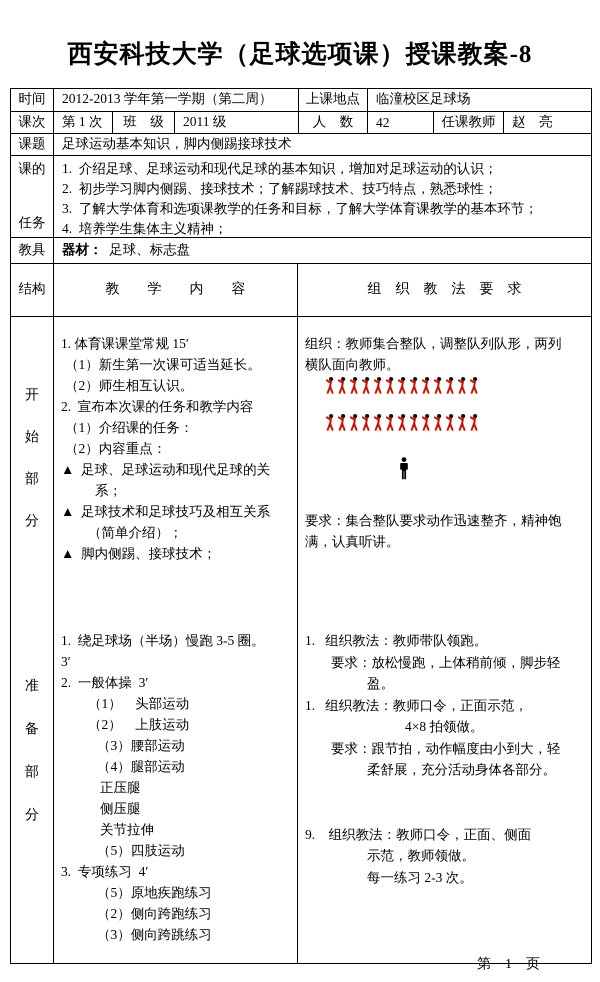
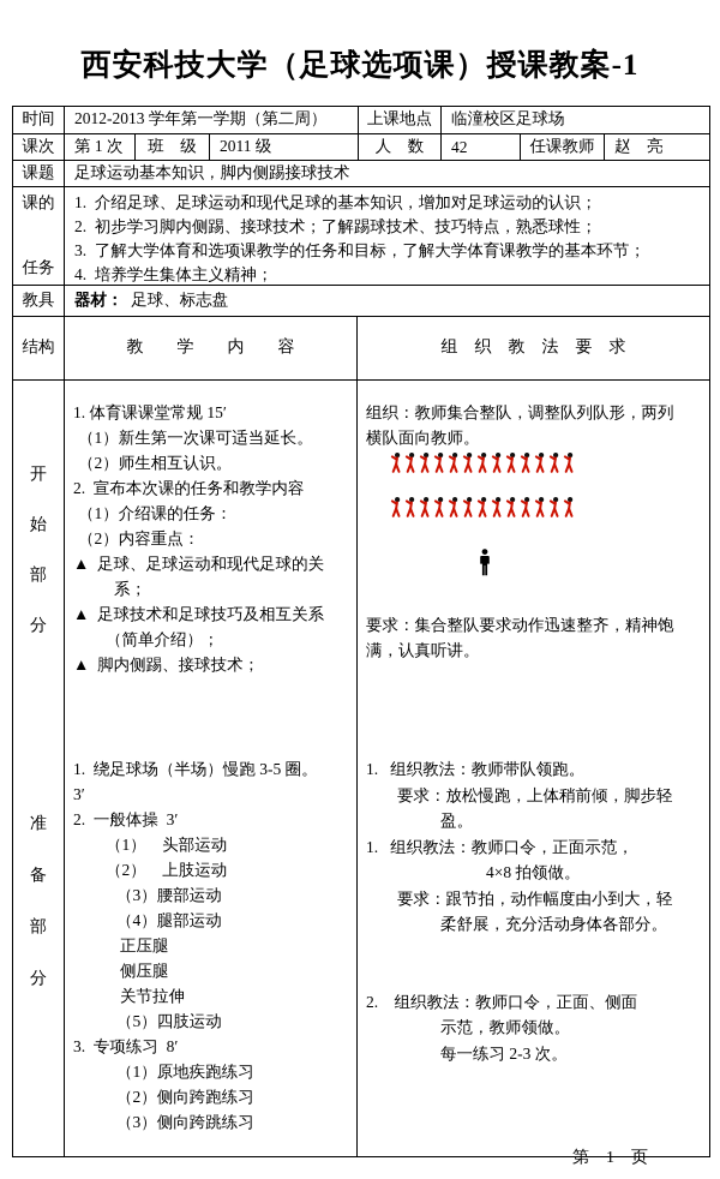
- 西安科技大学（足球选项课）授课教案-8
+ 西安科技大学（足球选项课）授课教案-1
  时间
  2012-2013 学年第一学期（第二周）
  上课地点
  临潼校区足球场
  课次
  第 1 次
  班 级
  2011 级
  人 数
  42
  任课教师
  赵 亮
  课题
  足球运动基本知识，脚内侧踢接球技术
  课的
  任务
  1. 介绍足球、足球运动和现代足球的基本知识，增加对足球运动的认识；
  2. 初步学习脚内侧踢、接球技术；了解踢球技术、技巧特点，熟悉球性；
  3. 了解大学体育和选项课教学的任务和目标，了解大学体育课教学的基本环节；
  4. 培养学生集体主义精神；
  教具
  器材：
  足球、标志盘
  结构
  教 学 内 容
  组 织 教 法 要 求
  开
  始
  部
  分
  准
  备
  部
  分
  1. 体育课课堂常规 15′
  （1）新生第一次课可适当延长。
  （2）师生相互认识。
  2. 宣布本次课的任务和教学内容
  （1）介绍课的任务：
  （2）内容重点：
  ▲ 足球、足球运动和现代足球的关
  系；
  ▲ 足球技术和足球技巧及相互关系
  （简单介绍）；
  ▲ 脚内侧踢、接球技术；
  1. 绕足球场（半场）慢跑 3-5 圈。
  3′
  2. 一般体操 3′
  （1） 头部运动
  （2） 上肢运动
  （3）腰部运动
  （4）腿部运动
  正压腿
  侧压腿
  关节拉伸
  （5）四肢运动
- 3. 专项练习 4′
+ 3. 专项练习 8′
- （5）原地疾跑练习
+ （1）原地疾跑练习
  （2）侧向跨跑练习
  （3）侧向跨跳练习
  组织：教师集合整队，调整队列队形，两列
  横队面向教师。
  要求：集合整队要求动作迅速整齐，精神饱
  满，认真听讲。
  1. 组织教法：教师带队领跑。
  要求：放松慢跑，上体稍前倾，脚步轻
  盈。
  1. 组织教法：教师口令，正面示范，
  4×8 拍领做。
  要求：跟节拍，动作幅度由小到大，轻
  柔舒展，充分活动身体各部分。
- 9. 组织教法：教师口令，正面、侧面
+ 2. 组织教法：教师口令，正面、侧面
  示范，教师领做。
  每一练习 2-3 次。
  第 1 页
